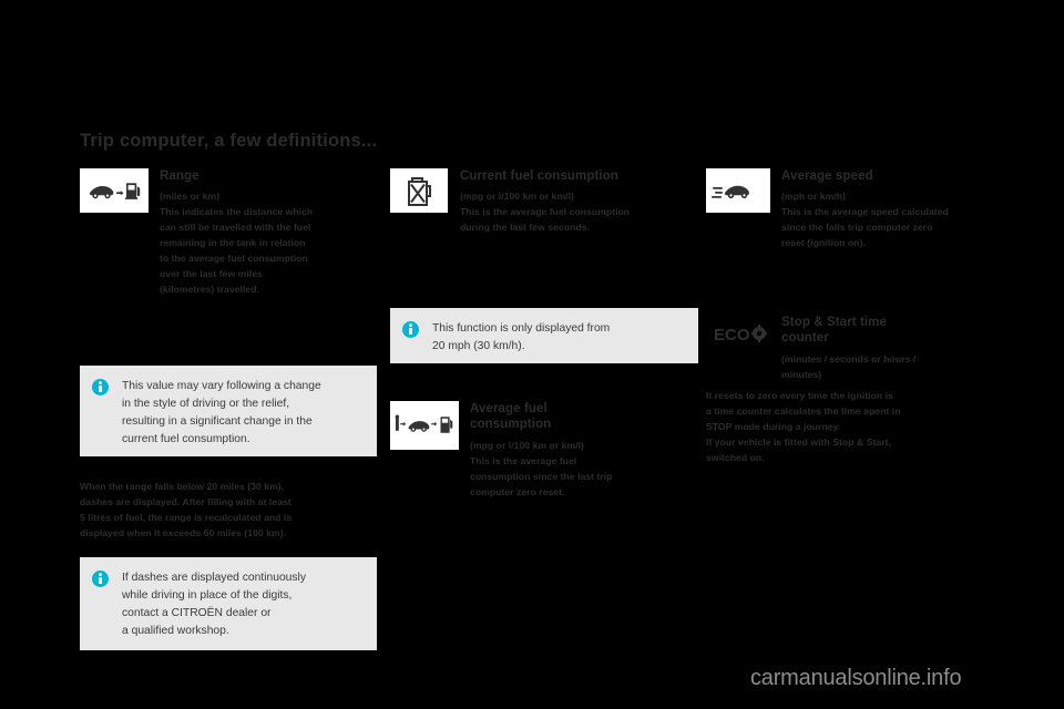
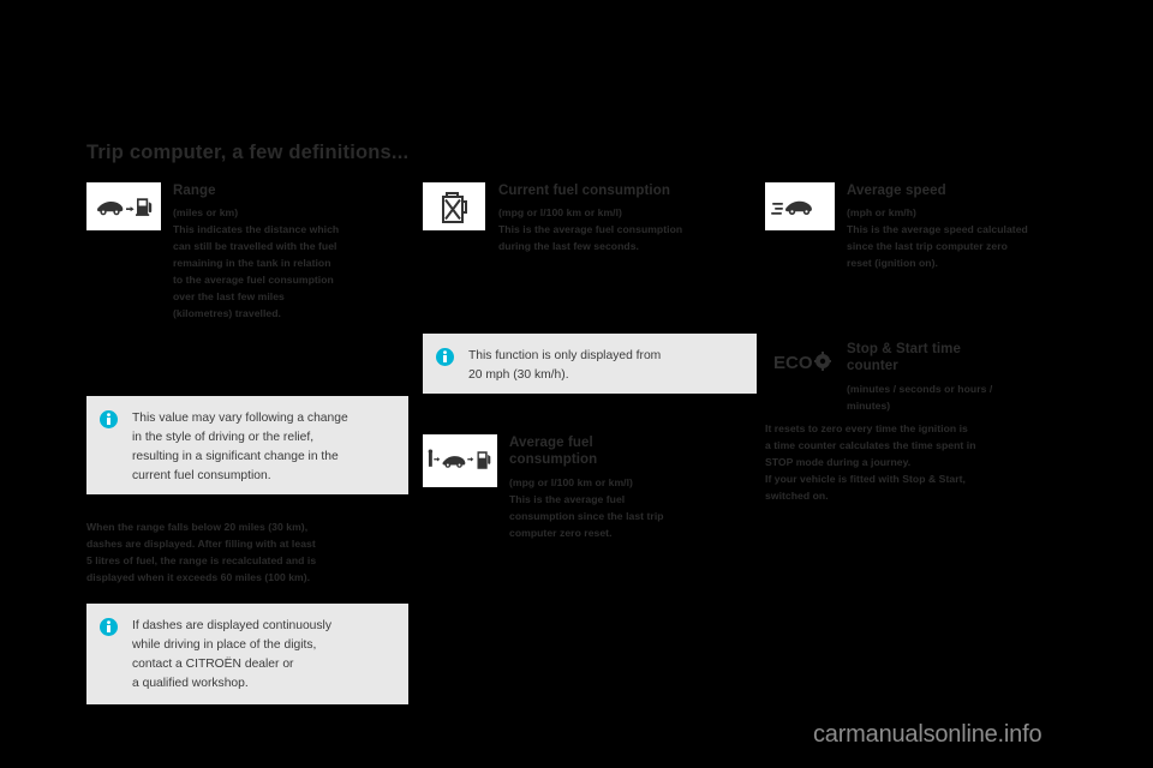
  Trip computer, a few definitions...
  Range
  (miles or km)
  This indicates the distance which
  can still be travelled with the fuel
  remaining in the tank in relation
  to the average fuel consumption
  over the last few miles
  (kilometres) travelled.
  This value may vary following a change
  in the style of driving or the relief,
  resulting in a significant change in the
  current fuel consumption.
  When the range falls below 20 miles (30 km),
  dashes are displayed. After filling with at least
  5 litres of fuel, the range is recalculated and is
  displayed when it exceeds 60 miles (100 km).
  If dashes are displayed continuously
  while driving in place of the digits,
  contact a CITROËN dealer or
  a qualified workshop.
  Current fuel consumption
  (mpg or l/100 km or km/l)
  This is the average fuel consumption
  during the last few seconds.
  This function is only displayed from
  20 mph (30 km/h).
  Average fuel
  consumption
  (mpg or l/100 km or km/l)
  This is the average fuel
  consumption since the last trip
  computer zero reset.
  Average speed
  (mph or km/h)
  This is the average speed calculated
- since the falls trip computer zero
+ since the last trip computer zero
  reset (ignition on).
  ECO
  Stop & Start time
  counter
  (minutes / seconds or hours /
  minutes)
  It resets to zero every time the ignition is
  a time counter calculates the time spent in
  STOP mode during a journey.
  If your vehicle is fitted with Stop & Start,
  switched on.
  carmanualsonline.info
